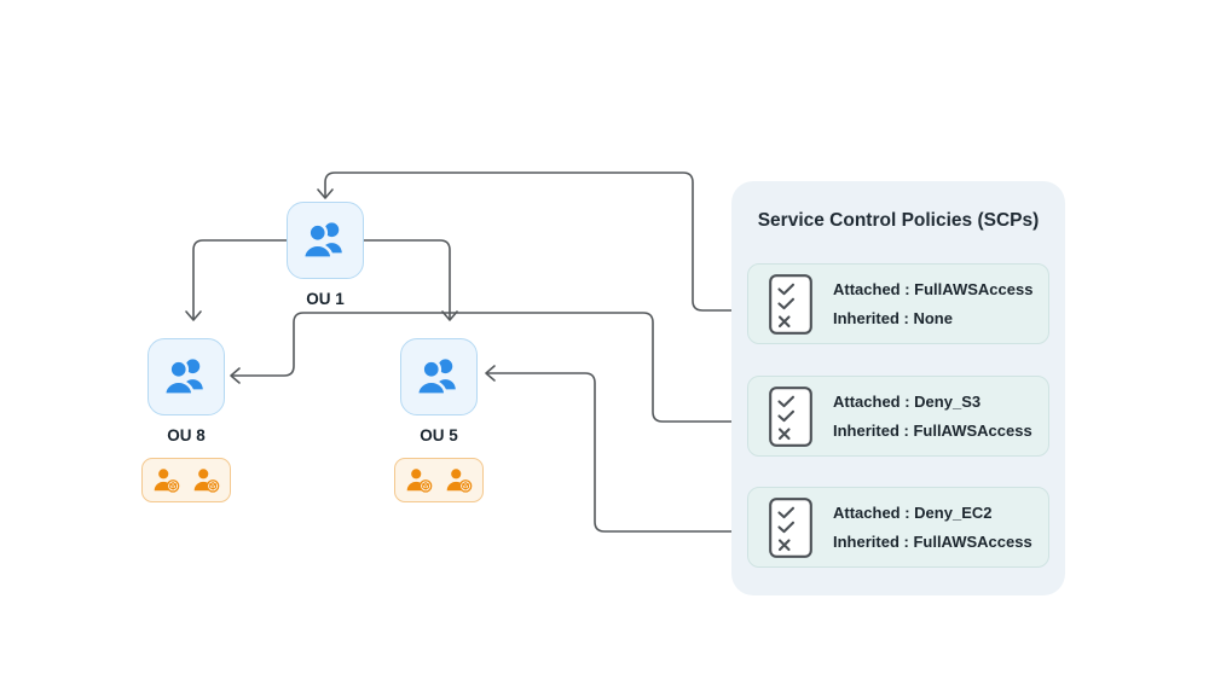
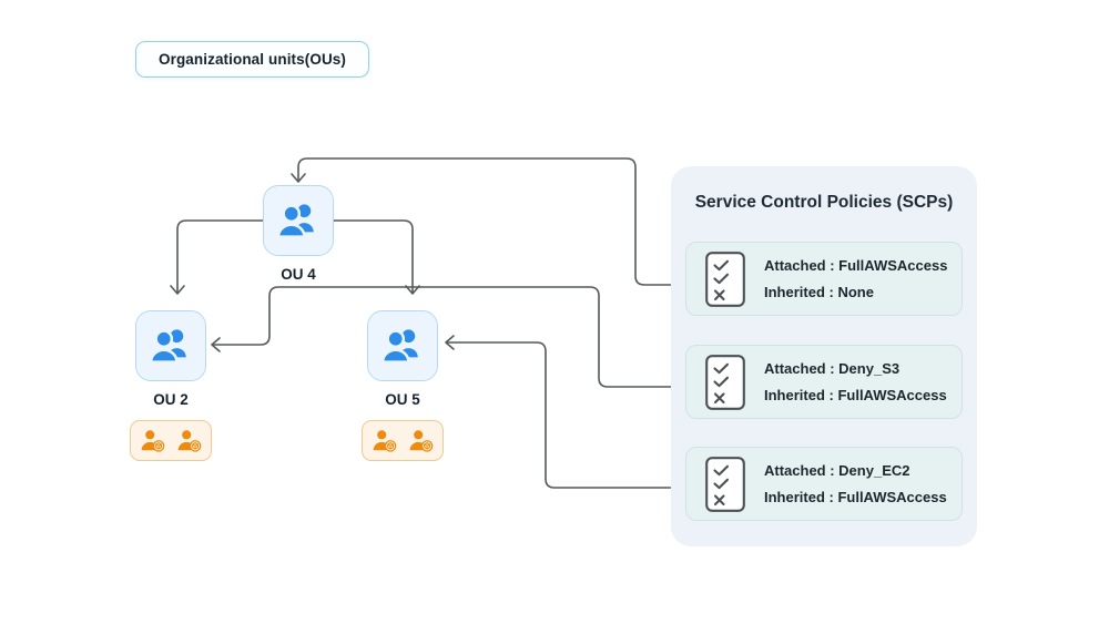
+ Organizational units(OUs)
- OU 1
+ OU 4
- OU 8
+ OU 2
  OU 5
  Service Control Policies (SCPs)
  Attached : FullAWSAccess
  Inherited : None
  Attached : Deny_S3
  Inherited : FullAWSAccess
  Attached : Deny_EC2
  Inherited : FullAWSAccess
